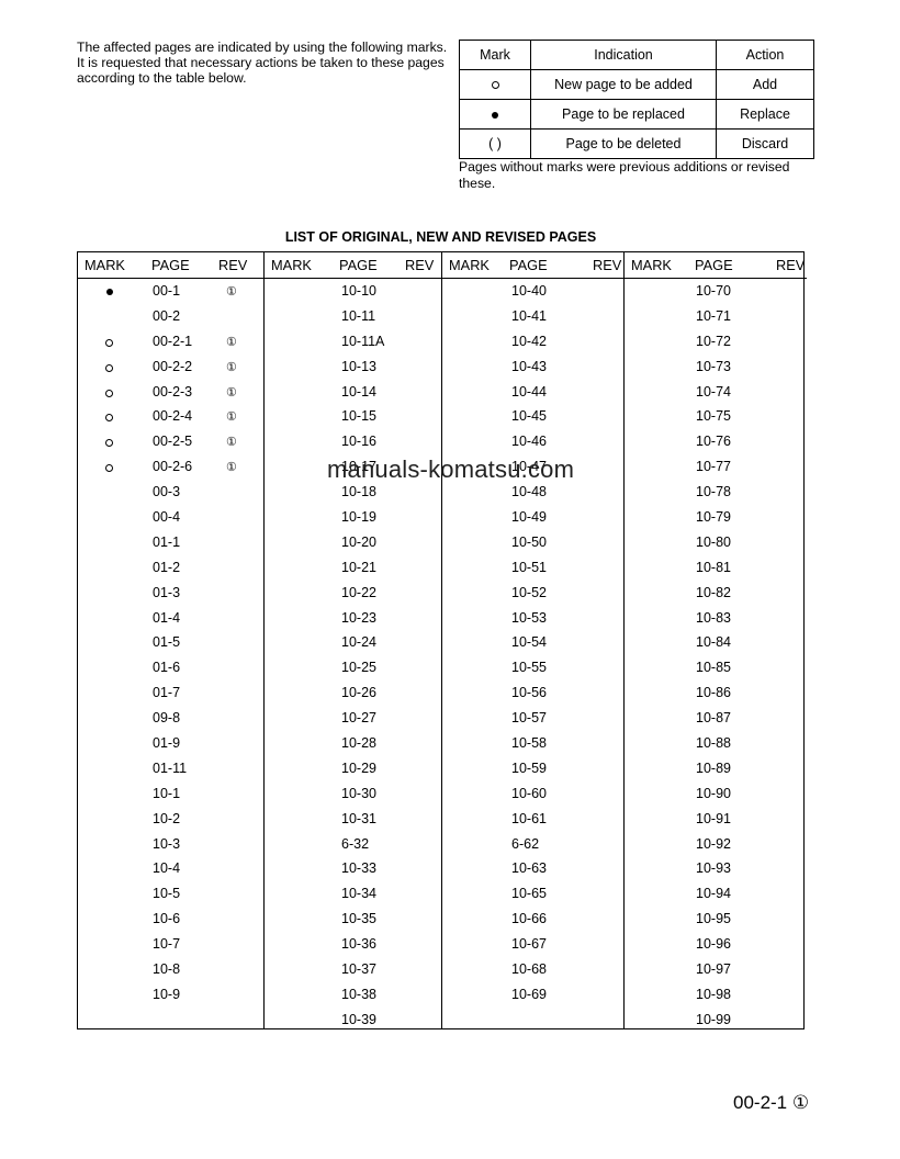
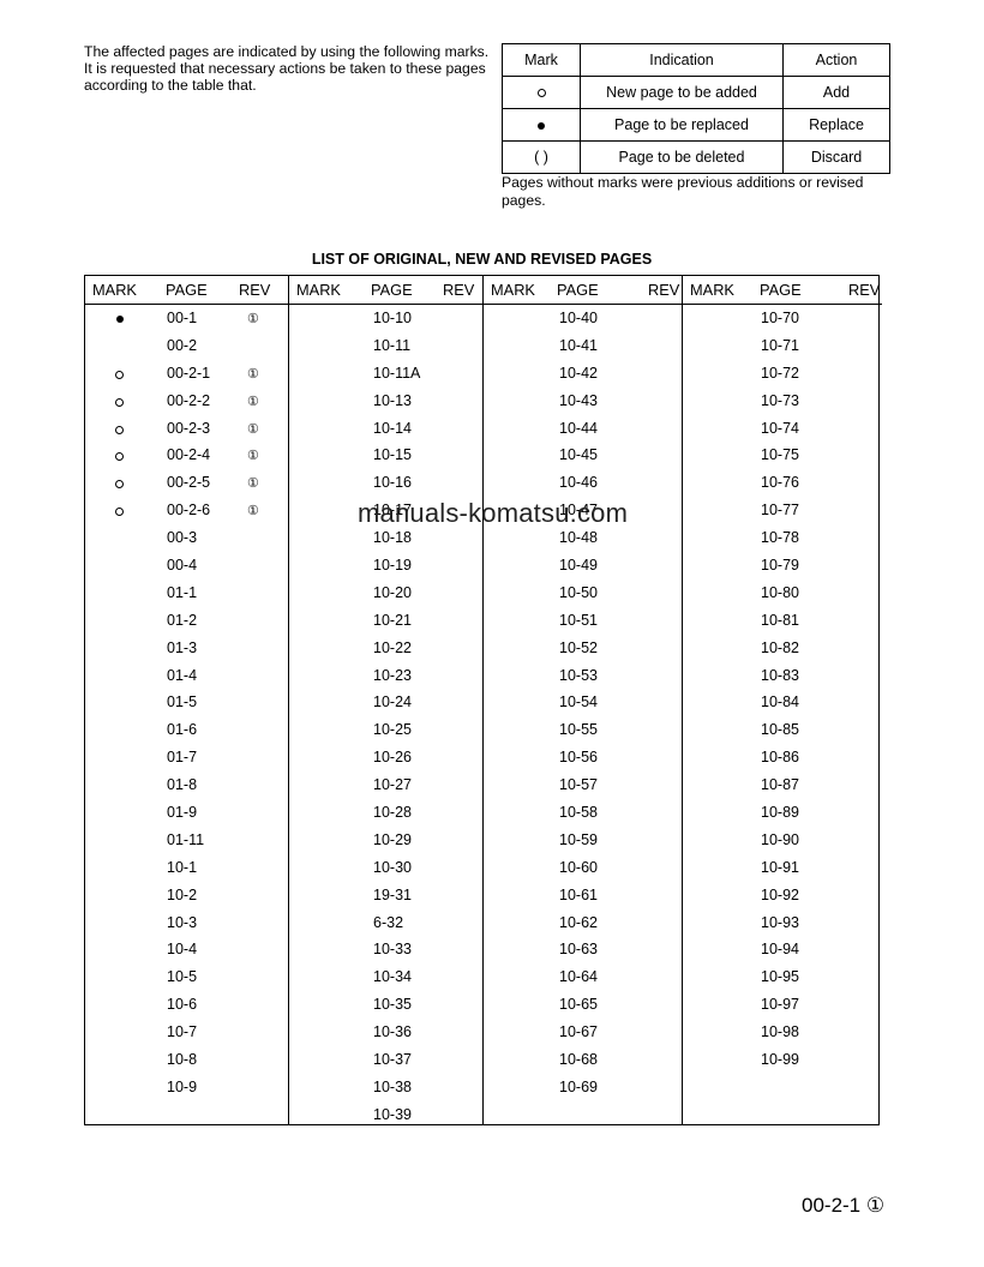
- The affected pages are indicated by using the following marks. It is requested that necessary actions be taken to these pages according to the table below.
+ The affected pages are indicated by using the following marks. It is requested that necessary actions be taken to these pages according to the table that.
  Mark	Indication	Action
  	New page to be added	Add
  	Page to be replaced	Replace
  ( )	Page to be deleted	Discard
- Pages without marks were previous additions or revised these.
+ Pages without marks were previous additions or revised pages.
  LIST OF ORIGINAL, NEW AND REVISED PAGES
  MARK
  PAGE
  REV
  00-1
  ①
  00-2
  00-2-1
  ①
  00-2-2
  ①
  00-2-3
  ①
  00-2-4
  ①
  00-2-5
  ①
  00-2-6
  ①
  00-3
  00-4
  01-1
  01-2
  01-3
  01-4
  01-5
  01-6
  01-7
- 09-8
+ 01-8
  01-9
  01-11
  10-1
  10-2
  10-3
  10-4
  10-5
  10-6
  10-7
  10-8
  10-9
  MARK
  PAGE
  REV
  10-10
  10-11
  10-11A
  10-13
  10-14
  10-15
  10-16
  10-17
  10-18
  10-19
  10-20
  10-21
  10-22
  10-23
  10-24
  10-25
  10-26
  10-27
  10-28
  10-29
  10-30
- 10-31
+ 19-31
  6-32
  10-33
  10-34
  10-35
  10-36
  10-37
  10-38
  10-39
  MARK
  PAGE
  REV
  10-40
  10-41
  10-42
  10-43
  10-44
  10-45
  10-46
  10-47
  10-48
  10-49
  10-50
  10-51
  10-52
  10-53
  10-54
  10-55
  10-56
  10-57
  10-58
  10-59
  10-60
  10-61
- 6-62
+ 10-62
  10-63
+ 10-64
  10-65
- 10-66
  10-67
  10-68
  10-69
  MARK
  PAGE
  REV
  10-70
  10-71
  10-72
  10-73
  10-74
  10-75
  10-76
  10-77
  10-78
  10-79
  10-80
  10-81
  10-82
  10-83
  10-84
  10-85
  10-86
  10-87
- 10-88
  10-89
  10-90
  10-91
  10-92
  10-93
  10-94
  10-95
- 10-96
  10-97
  10-98
  10-99
  manuals-komatsu.com
  00-2-1 ①
